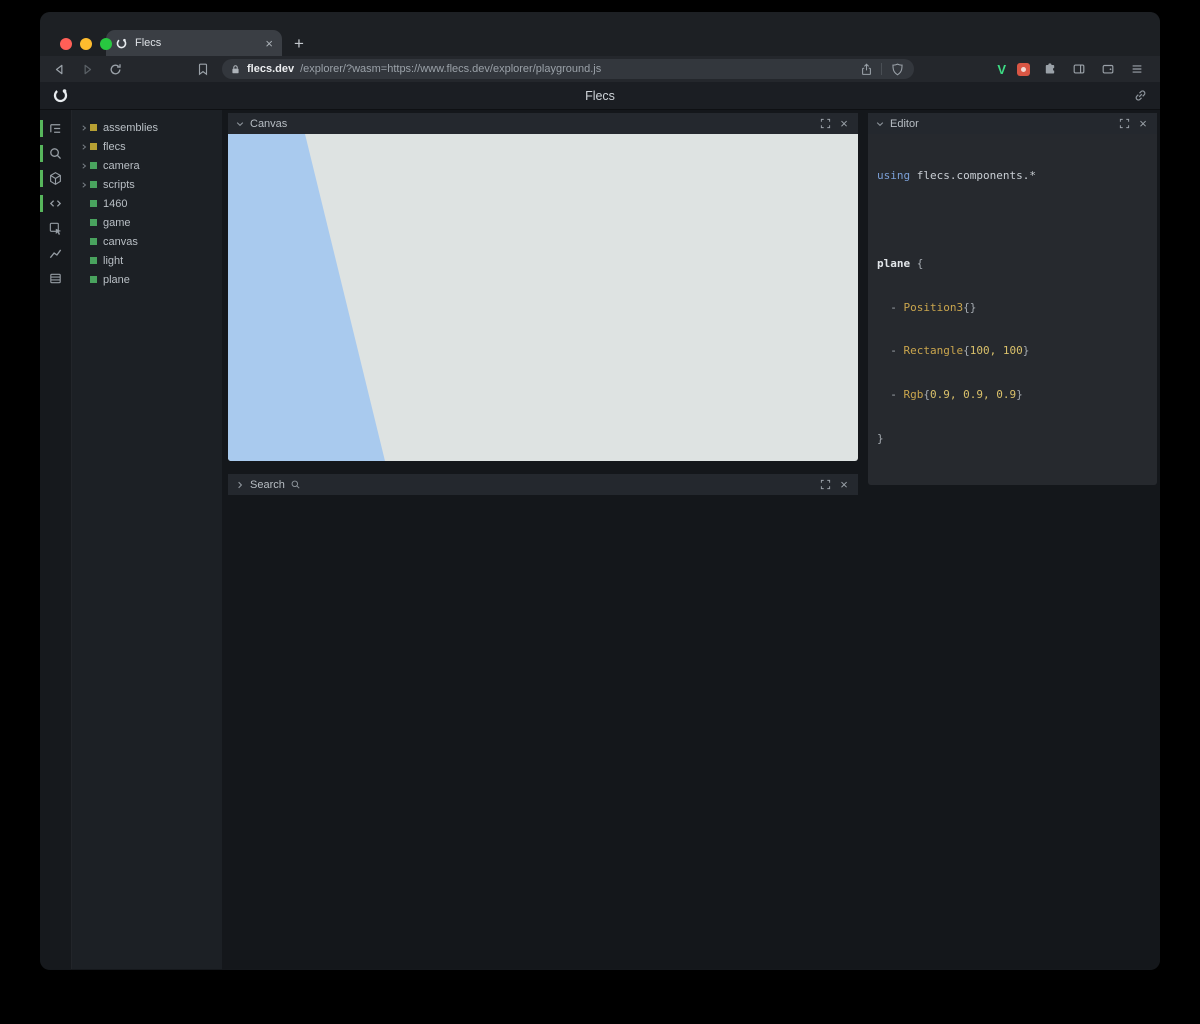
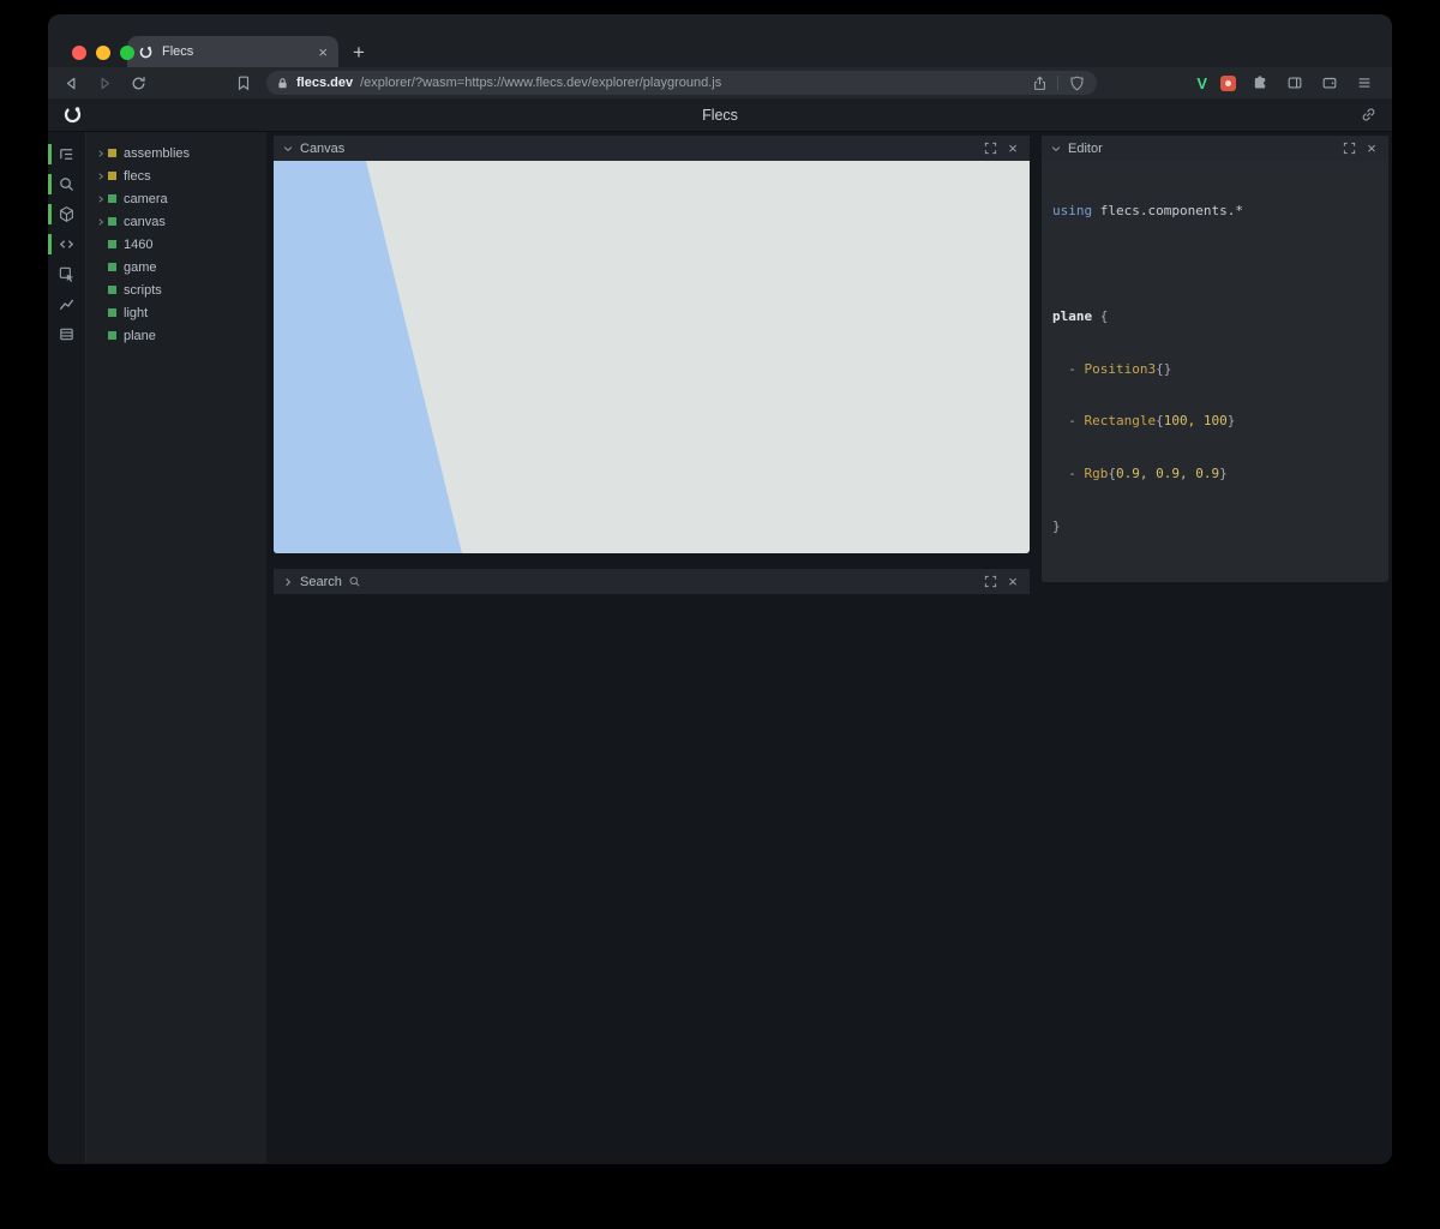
  Flecs
  ×
  +
  flecs.dev
  /explorer/?wasm=https://www.flecs.dev/explorer/playground.js
  V
  Flecs
  assemblies
  flecs
  camera
- scripts
+ canvas
  1460
  game
- canvas
+ scripts
  light
  plane
  Canvas
  ×
  Search
  ×
  Editor
  ×
  using flecs.components.*
  plane {
  - Position3{}
  - Rectangle{100, 100}
  - Rgb{0.9, 0.9, 0.9}
  }
